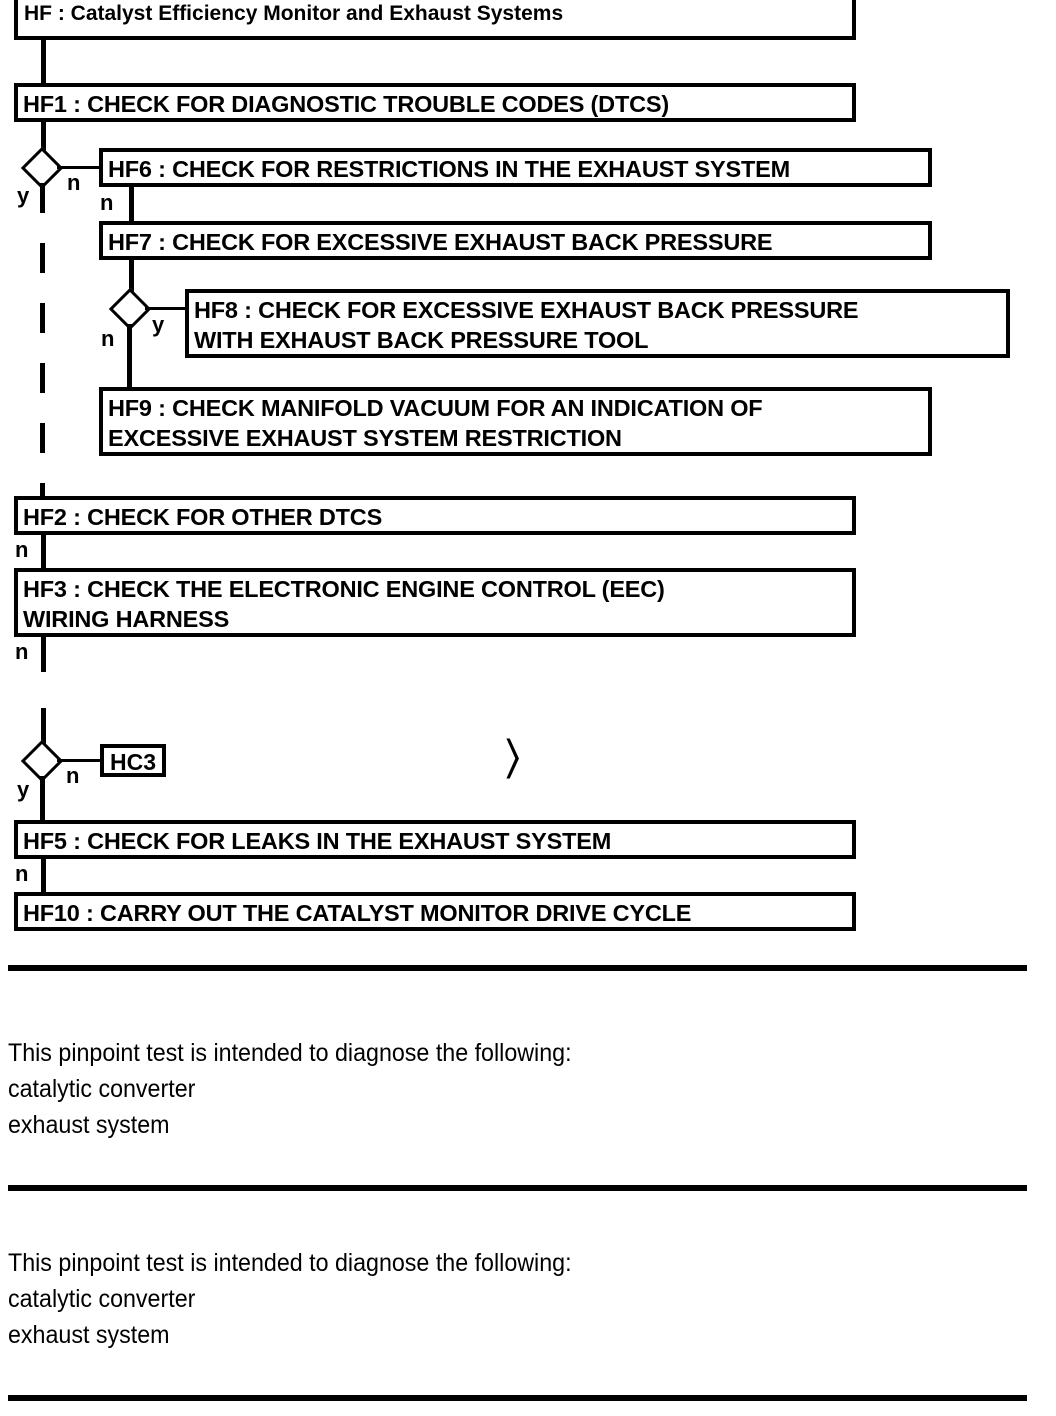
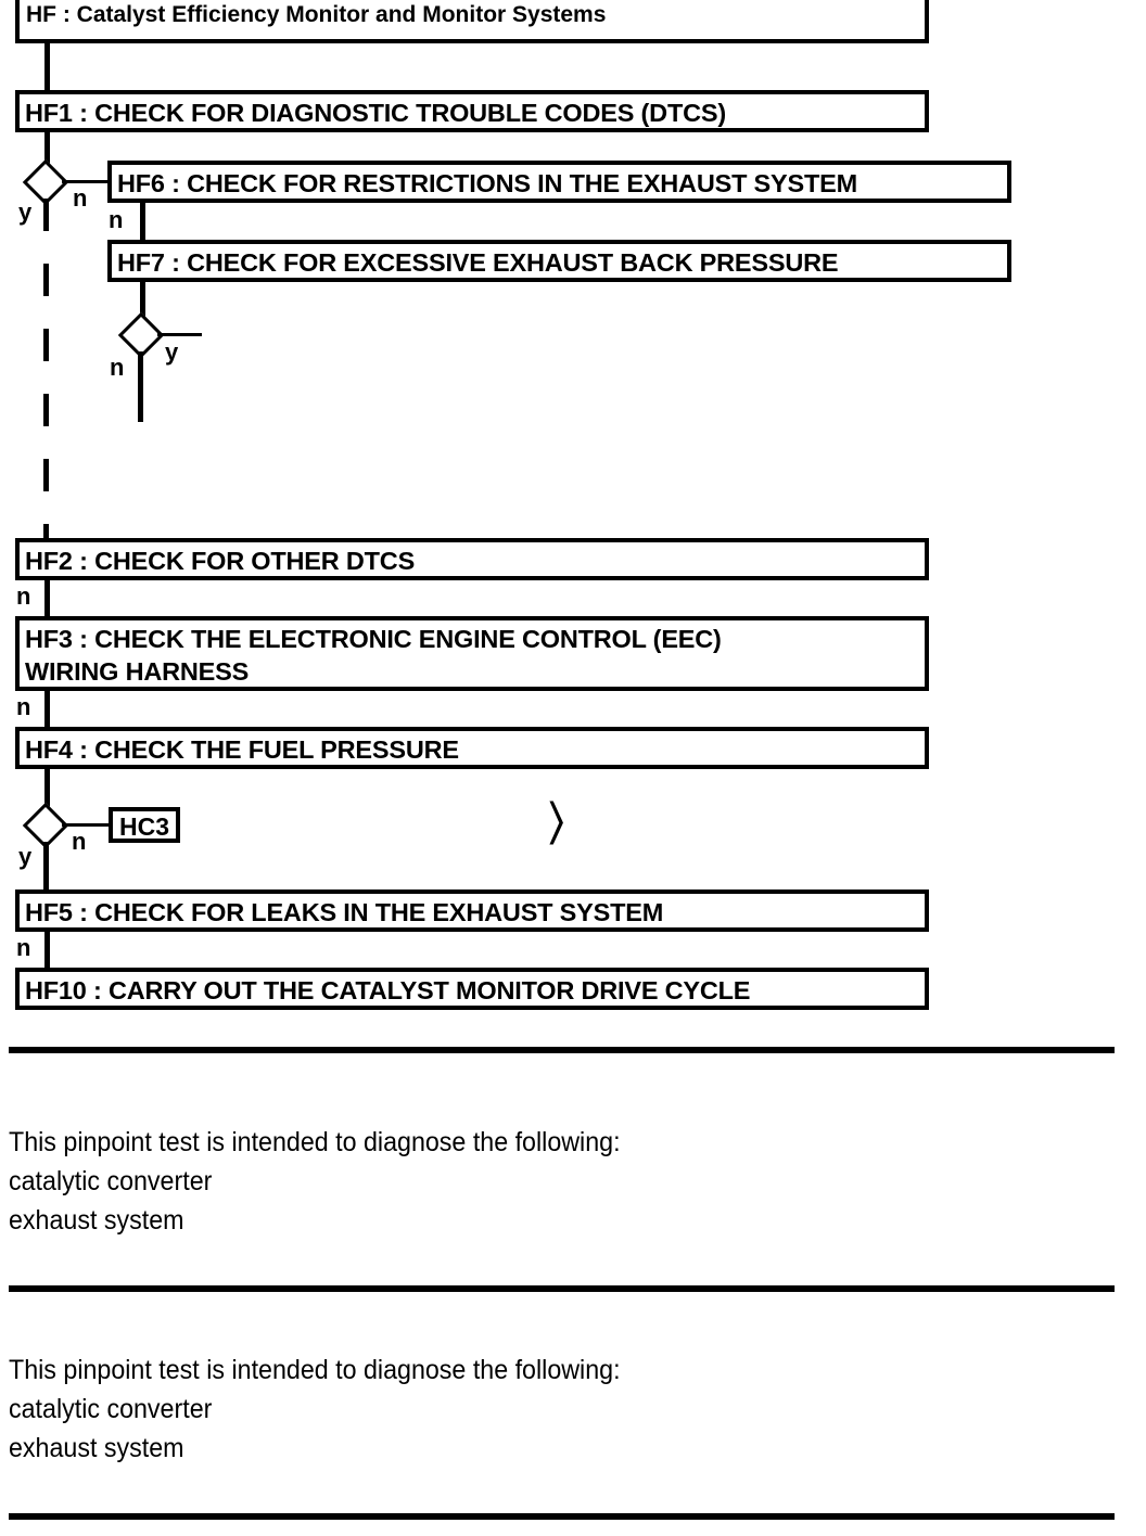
- HF : Catalyst Efficiency Monitor and Exhaust Systems
+ HF : Catalyst Efficiency Monitor and Monitor Systems
  HF1 : CHECK FOR DIAGNOSTIC TROUBLE CODES (DTCS)
  y
  n
  HF6 : CHECK FOR RESTRICTIONS IN THE EXHAUST SYSTEM
  n
  HF7 : CHECK FOR EXCESSIVE EXHAUST BACK PRESSURE
  n
  y
- HF8 : CHECK FOR EXCESSIVE EXHAUST BACK PRESSURE
- WITH EXHAUST BACK PRESSURE TOOL
- HF9 : CHECK MANIFOLD VACUUM FOR AN INDICATION OF
- EXCESSIVE EXHAUST SYSTEM RESTRICTION
  HF2 : CHECK FOR OTHER DTCS
  n
  HF3 : CHECK THE ELECTRONIC ENGINE CONTROL (EEC)
  WIRING HARNESS
  n
+ HF4 : CHECK THE FUEL PRESSURE
  y
  n
  HC3
  〉
  HF5 : CHECK FOR LEAKS IN THE EXHAUST SYSTEM
  n
  HF10 : CARRY OUT THE CATALYST MONITOR DRIVE CYCLE
  This pinpoint test is intended to diagnose the following:
  catalytic converter
  exhaust system
  This pinpoint test is intended to diagnose the following:
  catalytic converter
  exhaust system
